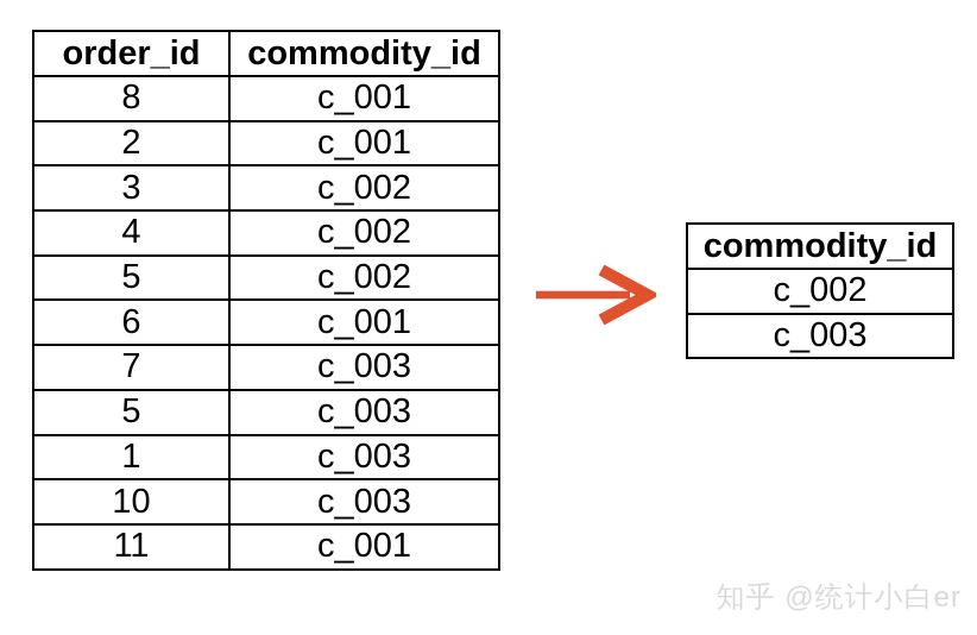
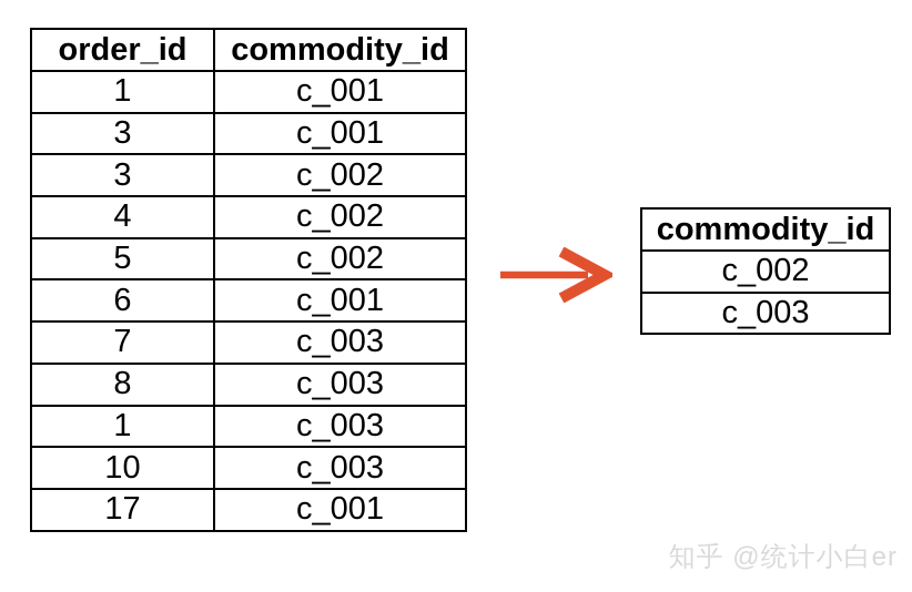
  order_id	commodity_id
- 8	c_001
+ 1	c_001
- 2	c_001
+ 3	c_001
  3	c_002
  4	c_002
  5	c_002
  6	c_001
  7	c_003
- 5	c_003
+ 8	c_003
  1	c_003
  10	c_003
- 11	c_001
+ 17	c_001
  commodity_id
  c_002
  c_003
  知乎 @统计小白er
